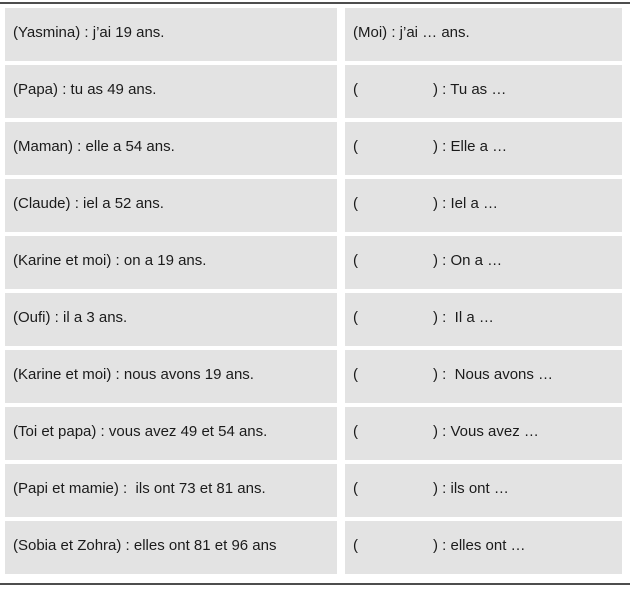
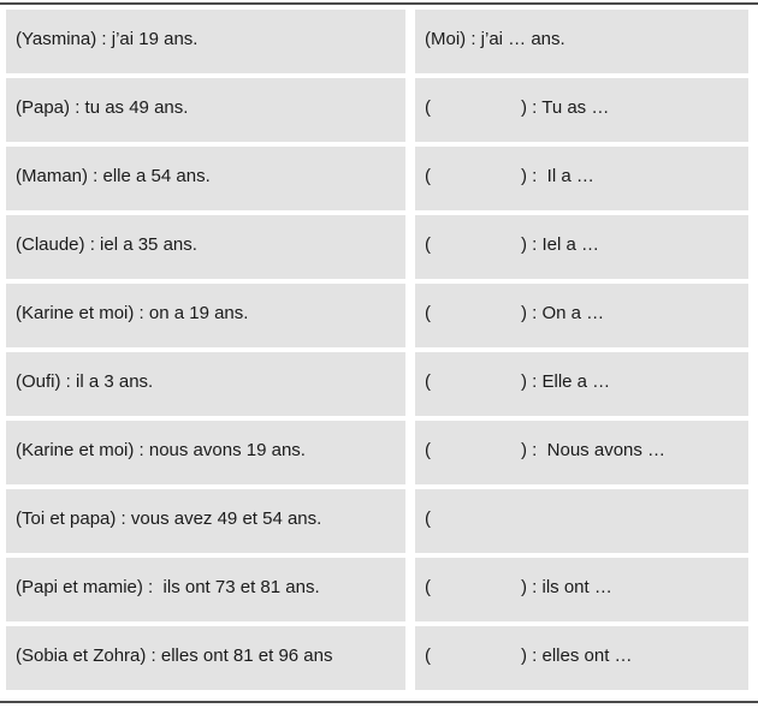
  (Yasmina) : j’ai 19 ans.
  (Moi) : j’ai … ans.
  (Papa) : tu as 49 ans.
  (
  ) : Tu as …
  (Maman) : elle a 54 ans.
  (
- ) : Elle a …
+ ) : Il a …
- (Claude) : iel a 52 ans.
+ (Claude) : iel a 35 ans.
  (
  ) : Iel a …
  (Karine et moi) : on a 19 ans.
  (
  ) : On a …
  (Oufi) : il a 3 ans.
  (
- ) : Il a …
+ ) : Elle a …
  (Karine et moi) : nous avons 19 ans.
  (
  ) : Nous avons …
  (Toi et papa) : vous avez 49 et 54 ans.
  (
- ) : Vous avez …
  (Papi et mamie) : ils ont 73 et 81 ans.
  (
  ) : ils ont …
  (Sobia et Zohra) : elles ont 81 et 96 ans
  (
  ) : elles ont …
